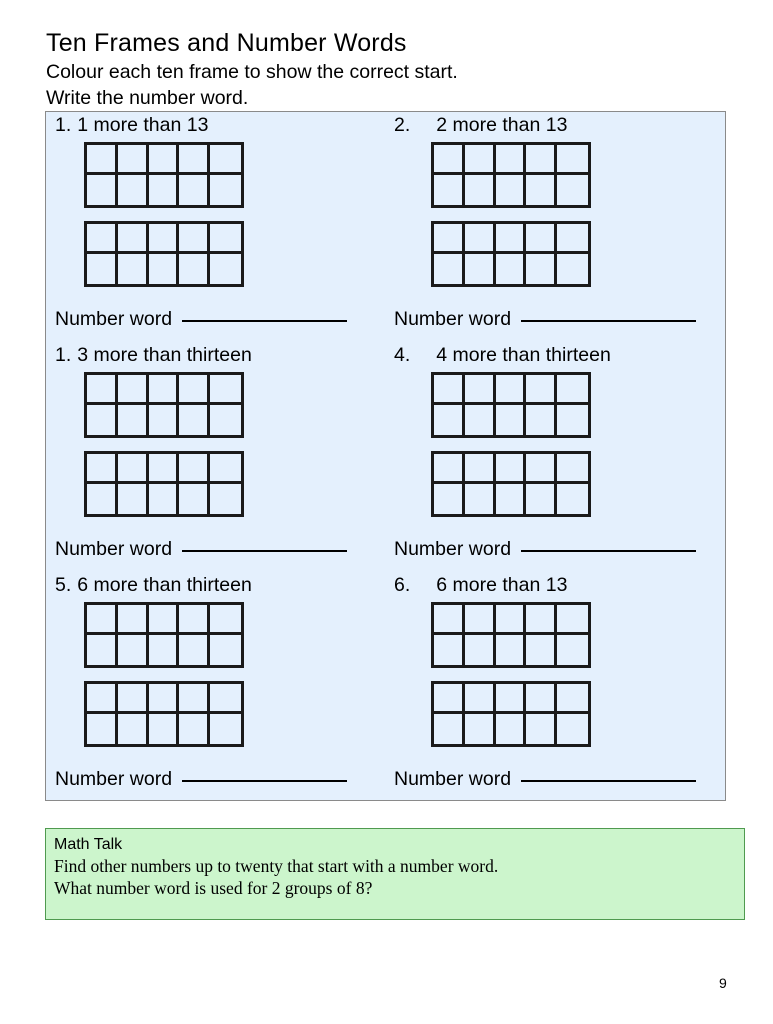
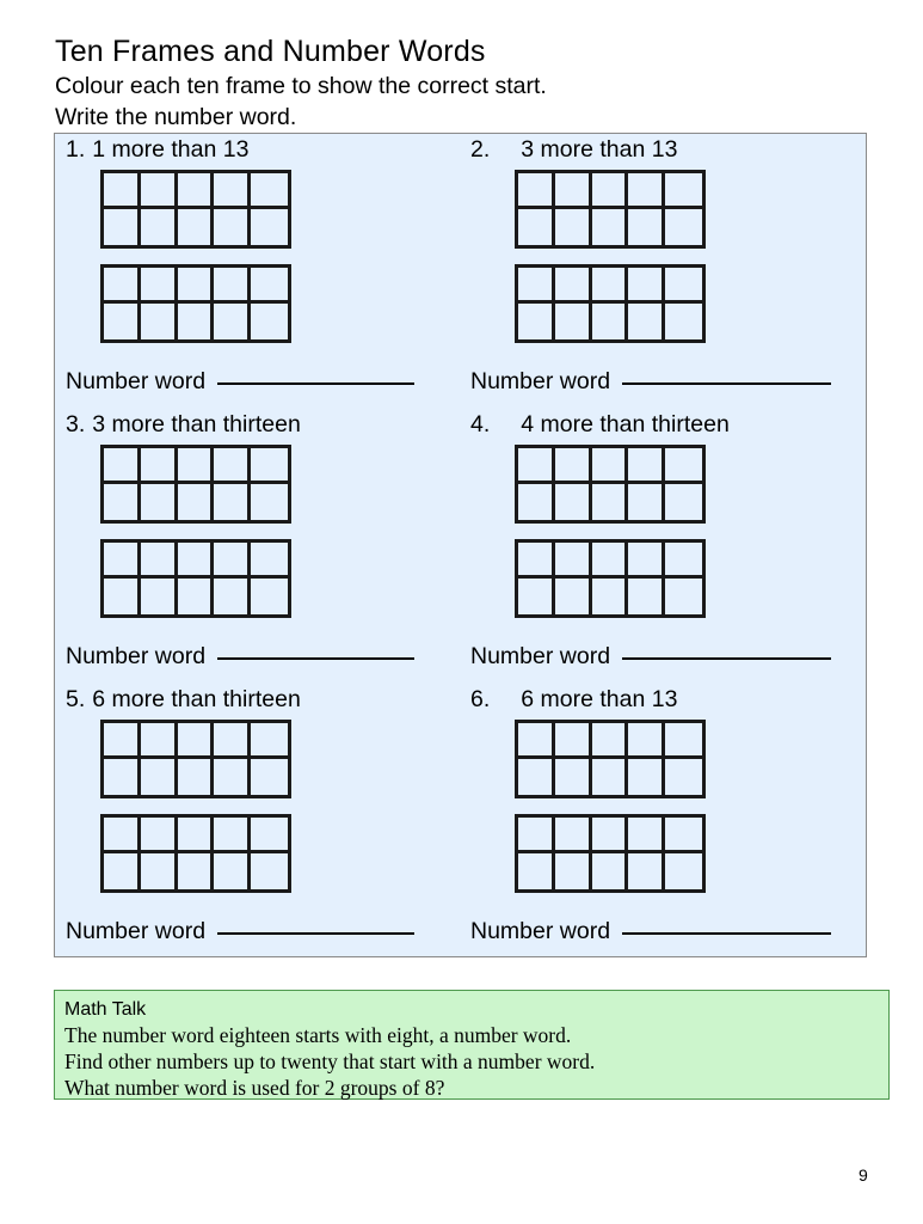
  Ten Frames and Number Words
  Colour each ten frame to show the correct start.
  Write the number word.
  1. 1 more than 13
  Number word
- 2. 2 more than 13
+ 2. 3 more than 13
  Number word
- 1. 3 more than thirteen
+ 3. 3 more than thirteen
  Number word
  4. 4 more than thirteen
  Number word
  5. 6 more than thirteen
  Number word
  6. 6 more than 13
  Number word
  Math Talk
+ The number word eighteen starts with eight, a number word.
  Find other numbers up to twenty that start with a number word.
  What number word is used for 2 groups of 8?
  9
